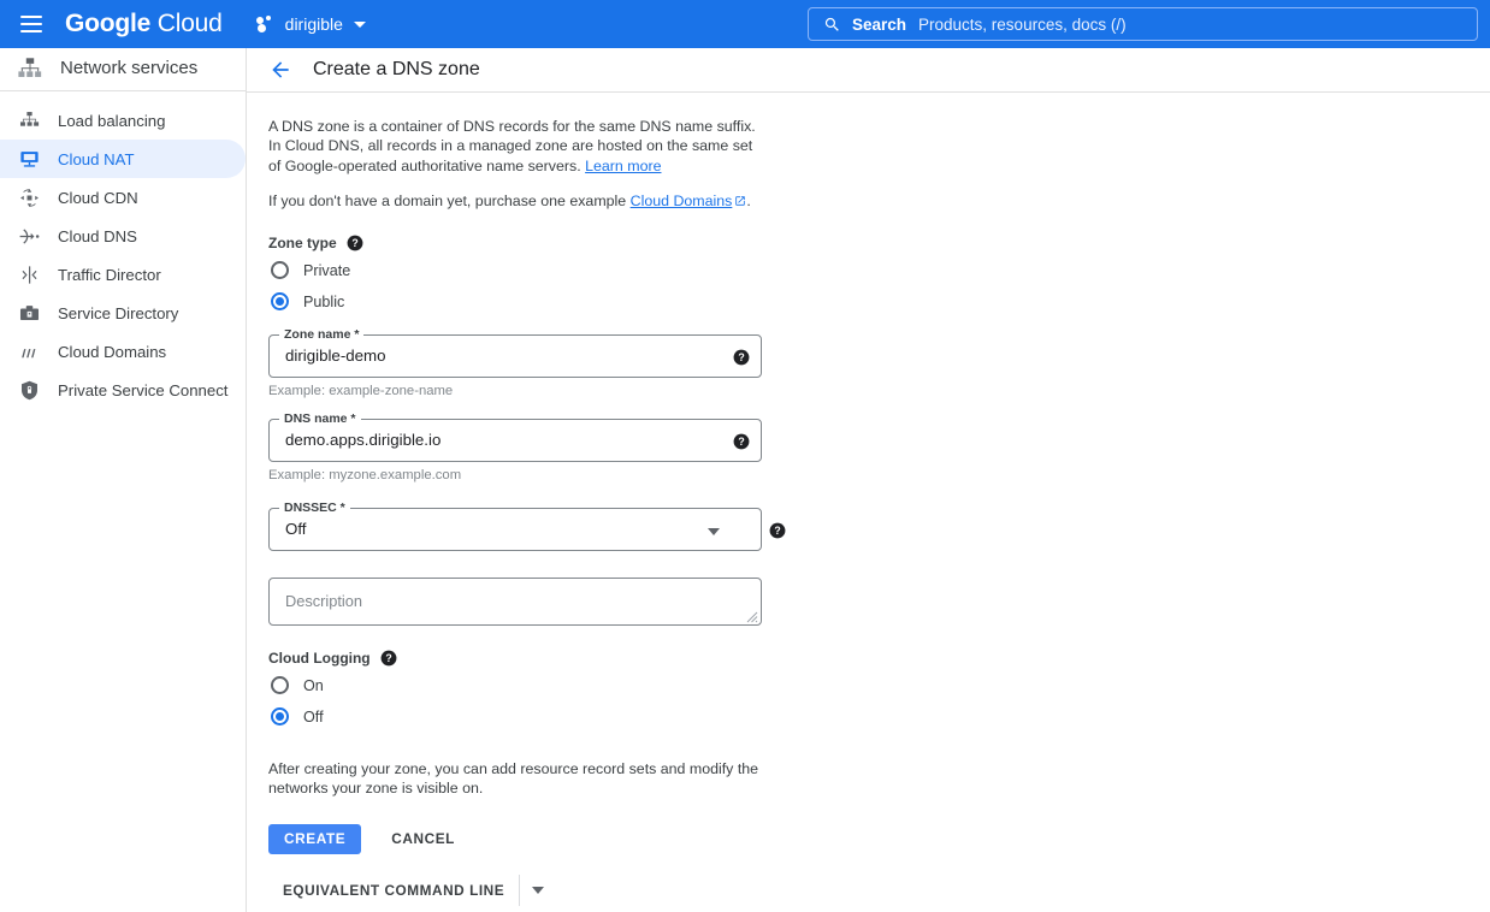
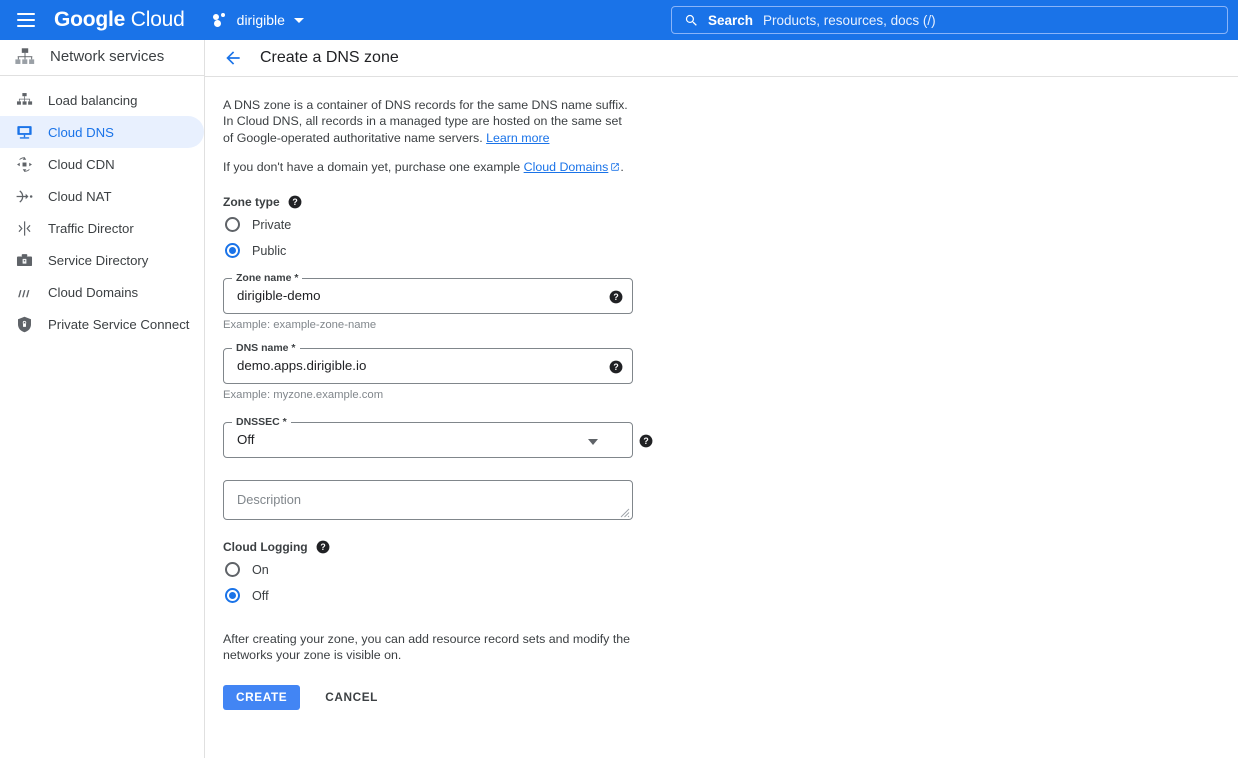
  Google Cloud
  dirigible
  Search
  Products, resources, docs (/)
  Network services
  Load balancing
- Cloud NAT
+ Cloud DNS
  Cloud CDN
- Cloud DNS
+ Cloud NAT
  Traffic Director
  Service Directory
  Cloud Domains
  Private Service Connect
  Create a DNS zone
- A DNS zone is a container of DNS records for the same DNS name suffix. In Cloud DNS, all records in a managed zone are hosted on the same set of Google-operated authoritative name servers. Learn more
+ A DNS zone is a container of DNS records for the same DNS name suffix. In Cloud DNS, all records in a managed type are hosted on the same set of Google-operated authoritative name servers. Learn more
  If you don't have a domain yet, purchase one example Cloud Domains .
  Zone type
  ?
  Private
  Public
  Zone name *
  dirigible-demo
  ?
  Example: example-zone-name
  DNS name *
  demo.apps.dirigible.io
  ?
  Example: myzone.example.com
  DNSSEC *
  Off
  ?
  Description
  Cloud Logging
  ?
  On
  Off
  After creating your zone, you can add resource record sets and modify the networks your zone is visible on.
  CREATE
  CANCEL
- EQUIVALENT COMMAND LINE
